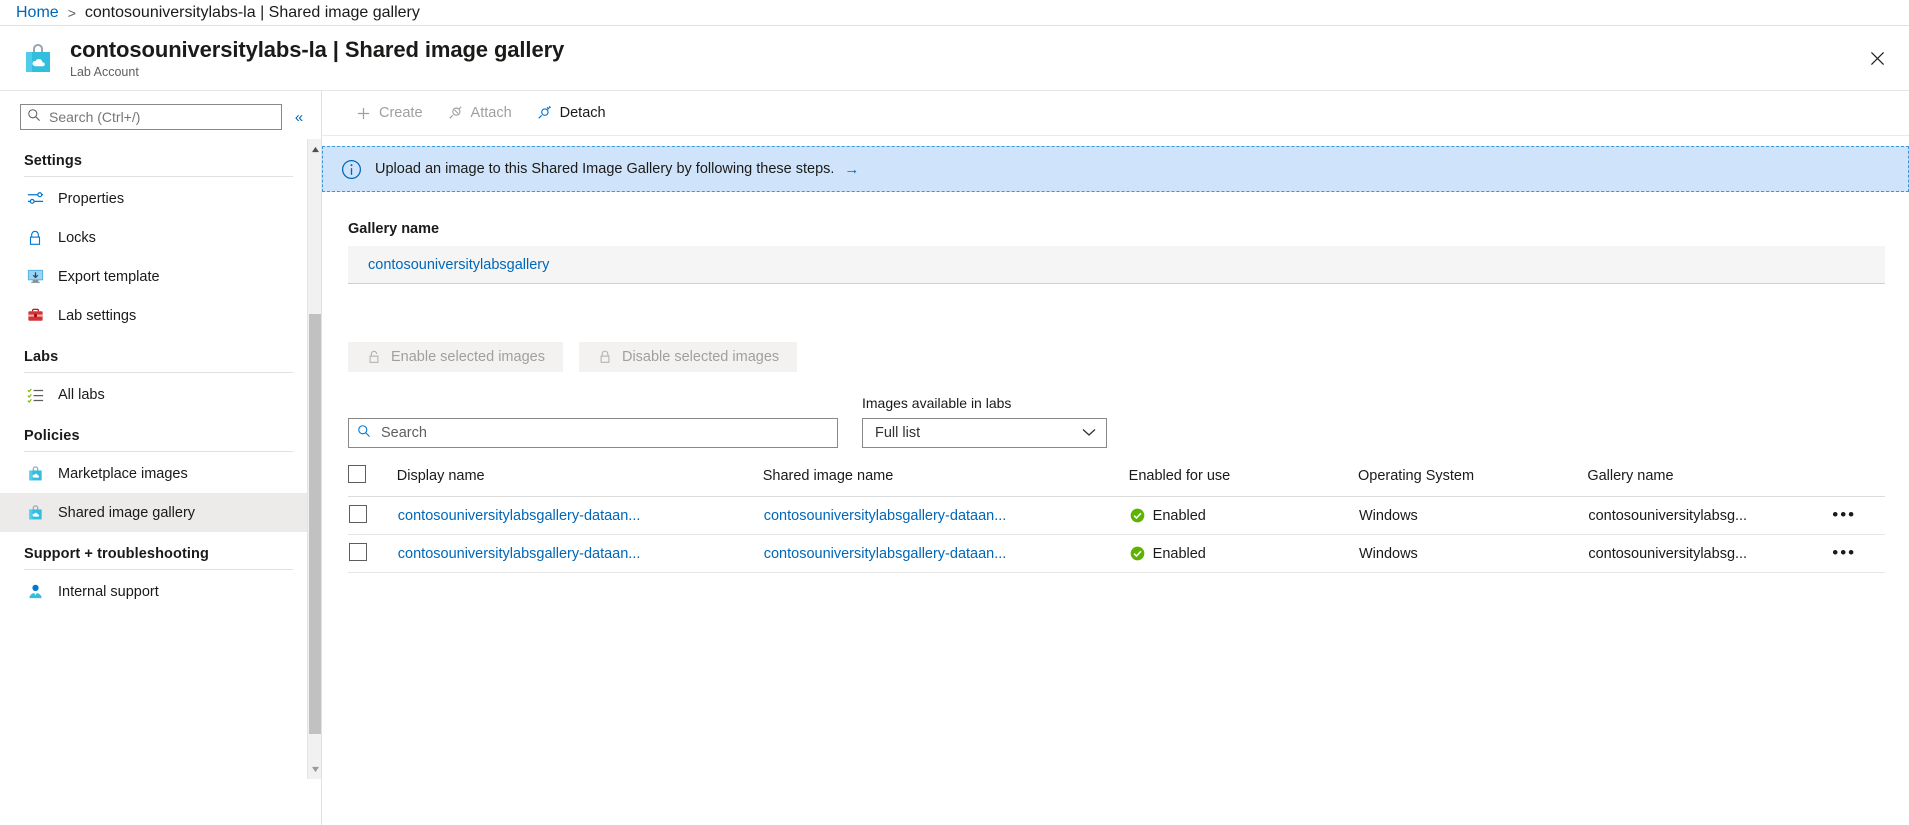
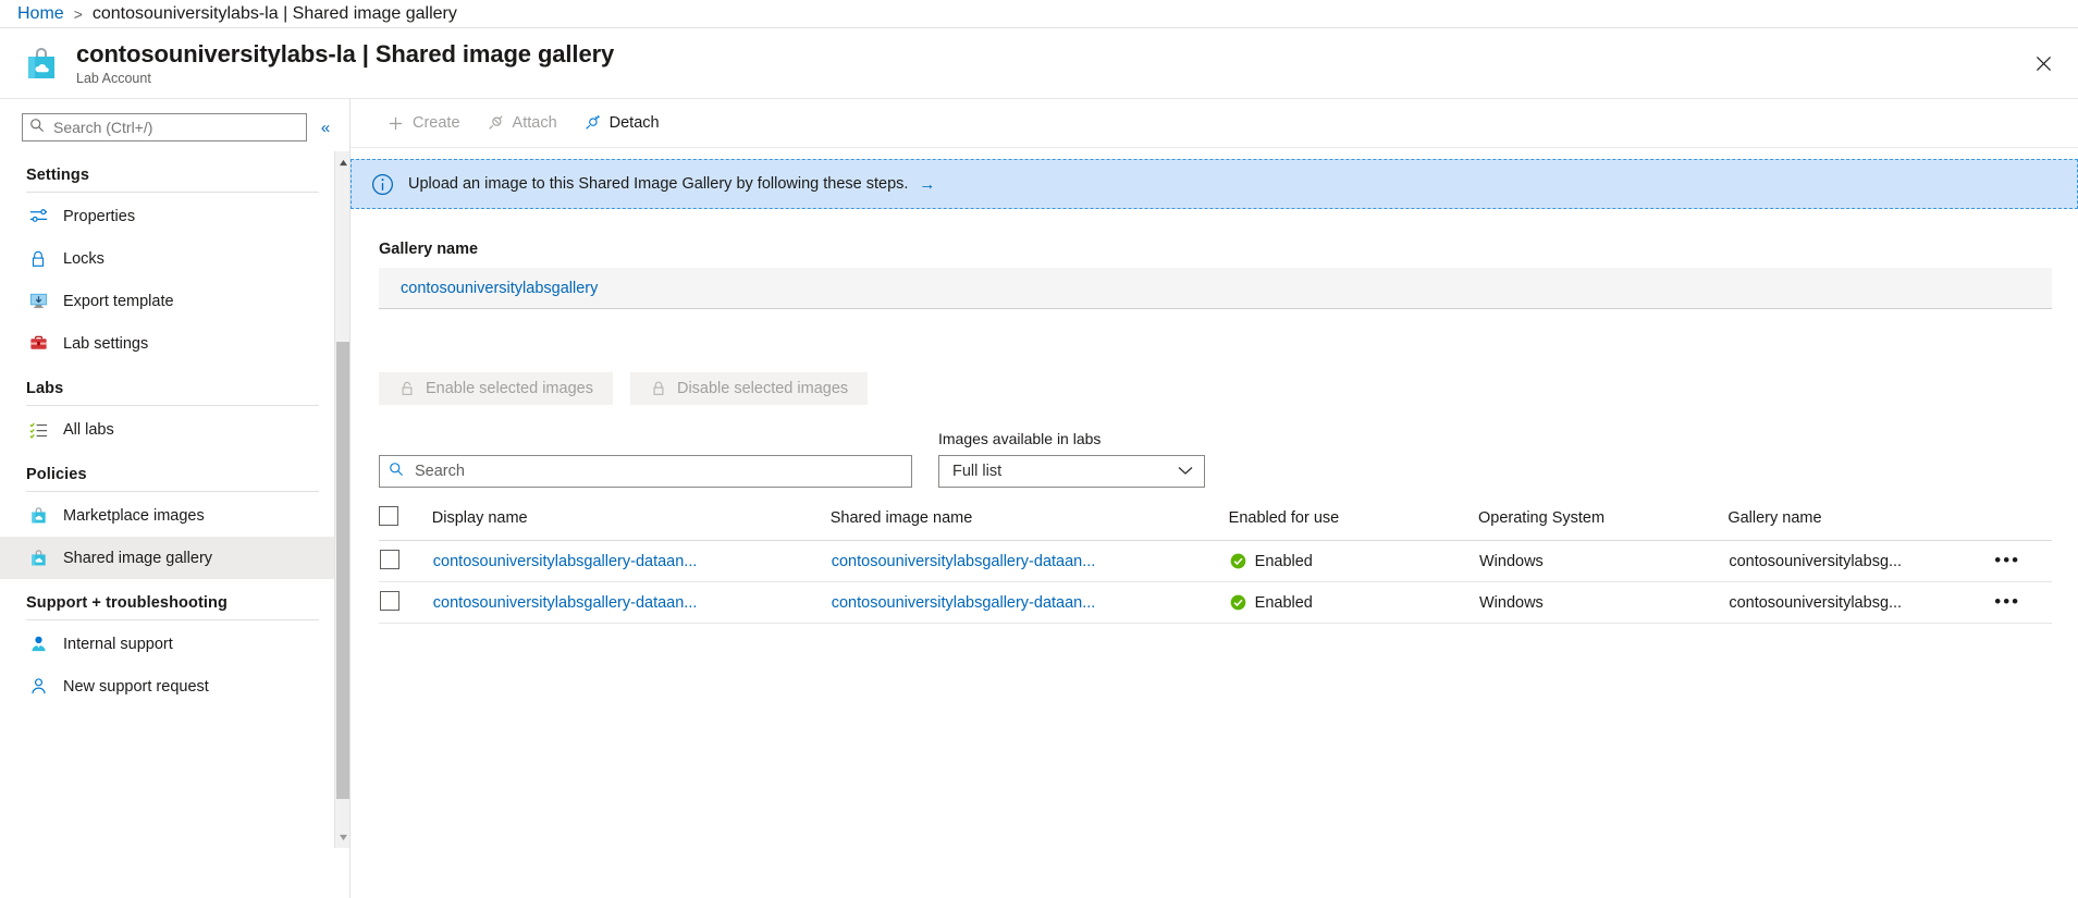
  Home
  >
  contosouniversitylabs-la | Shared image gallery
  contosouniversitylabs-la | Shared image gallery
  Lab Account
  Search (Ctrl+/)
  «
  Settings
  Properties
  Locks
  Export template
  Lab settings
  Labs
  All labs
  Policies
  Marketplace images
  Shared image gallery
  Support + troubleshooting
  Internal support
+ New support request
  Create
  Attach
  Detach
  Upload an image to this Shared Image Gallery by following these steps.
  →
  Gallery name
  contosouniversitylabsgallery
  Enable selected images
  Disable selected images
  Search
  Images available in labs
  Full list
  	Display name	Shared image name	Enabled for use	Operating System	Gallery name
  	contosouniversitylabsgallery-dataan...	contosouniversitylabsgallery-dataan...	Enabled	Windows	contosouniversitylabsg...	•••
  	contosouniversitylabsgallery-dataan...	contosouniversitylabsgallery-dataan...	Enabled	Windows	contosouniversitylabsg...	•••
